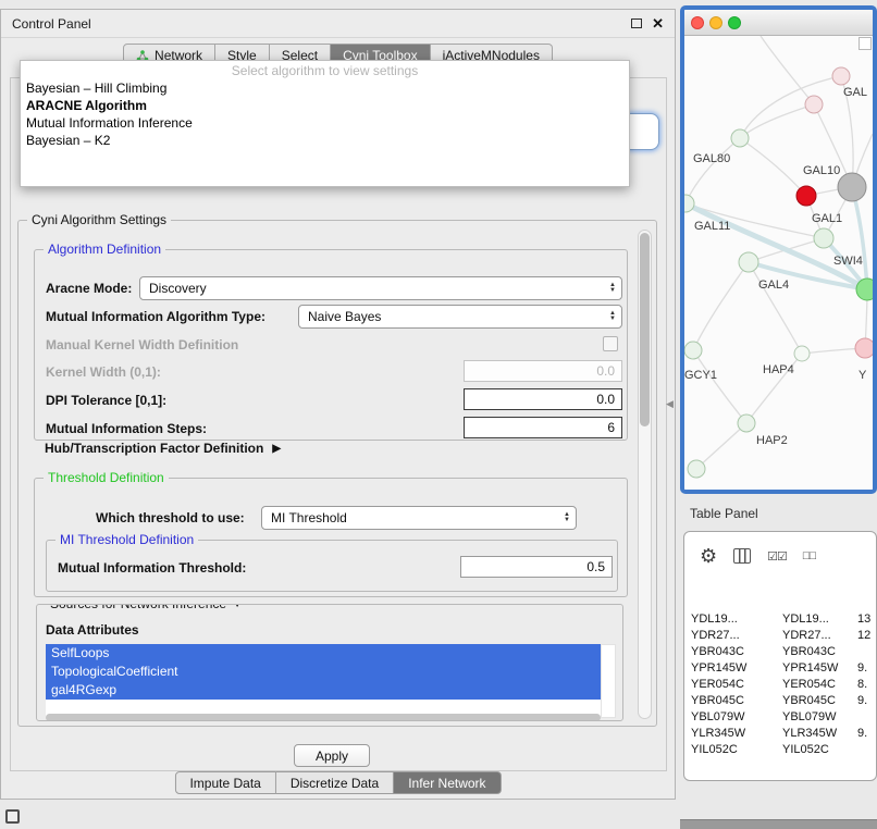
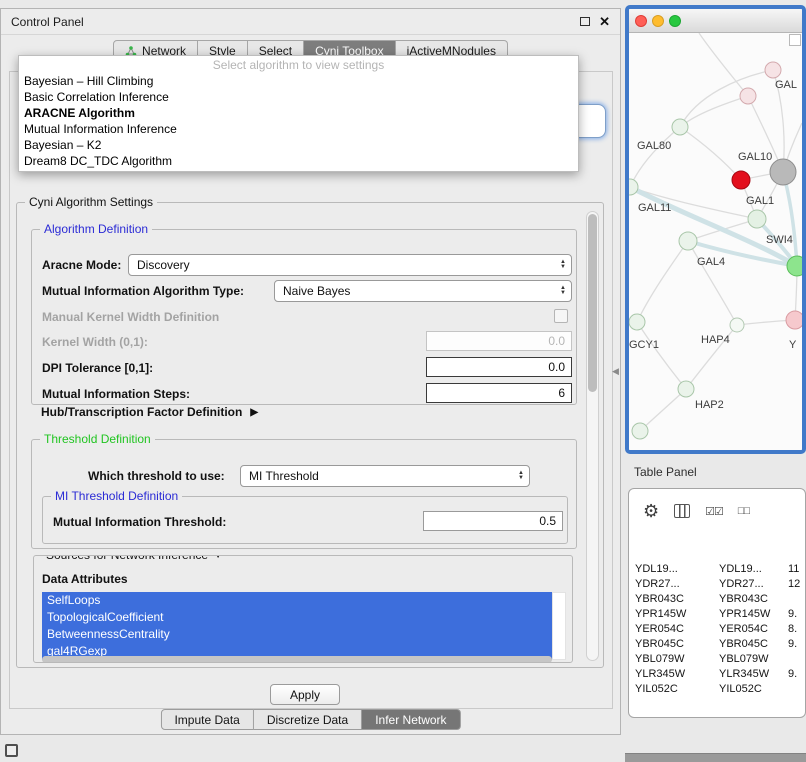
  Control Panel
  ✕
  Network
  Style
  Select
  Cyni Toolbox
  jActiveMNodules
  Cyni Algorithm Settings
  Algorithm Definition
  Aracne Mode:
  Discovery
  Mutual Information Algorithm Type:
  Naive Bayes
  Manual Kernel Width Definition
  Kernel Width (0,1):
  0.0
  DPI Tolerance [0,1]:
  0.0
  Mutual Information Steps:
  6
  Hub/Transcription Factor Definition
  ▶
  Threshold Definition
  Which threshold to use:
  MI Threshold
  MI Threshold Definition
  Mutual Information Threshold:
  0.5
  ▼
  Data Attributes
  SelfLoops
  TopologicalCoefficient
+ BetweennessCentrality
  gal4RGexp
  Apply
  Impute Data
  Discretize Data
  Infer Network
  Select algorithm to view settings
  Bayesian – Hill Climbing
+ Basic Correlation Inference
  ARACNE Algorithm
  Mutual Information Inference
  Bayesian – K2
+ Dream8 DC_TDC Algorithm
  GAL
  GAL80
  GAL10
  GAL11
  GAL1
  SWI4
  GAL4
  GCY1
  HAP4
  Y
  HAP2
  Table Panel
  ⚙
  ☑☑
  □□
  YDL19...
  YDL19...
- 13
+ 11
  YDR27...
  YDR27...
  12
  YBR043C
  YBR043C
  YPR145W
  YPR145W
  9.
  YER054C
  YER054C
  8.
  YBR045C
  YBR045C
  9.
  YBL079W
  YBL079W
  YLR345W
  YLR345W
  9.
  YIL052C
  YIL052C
  ◀
